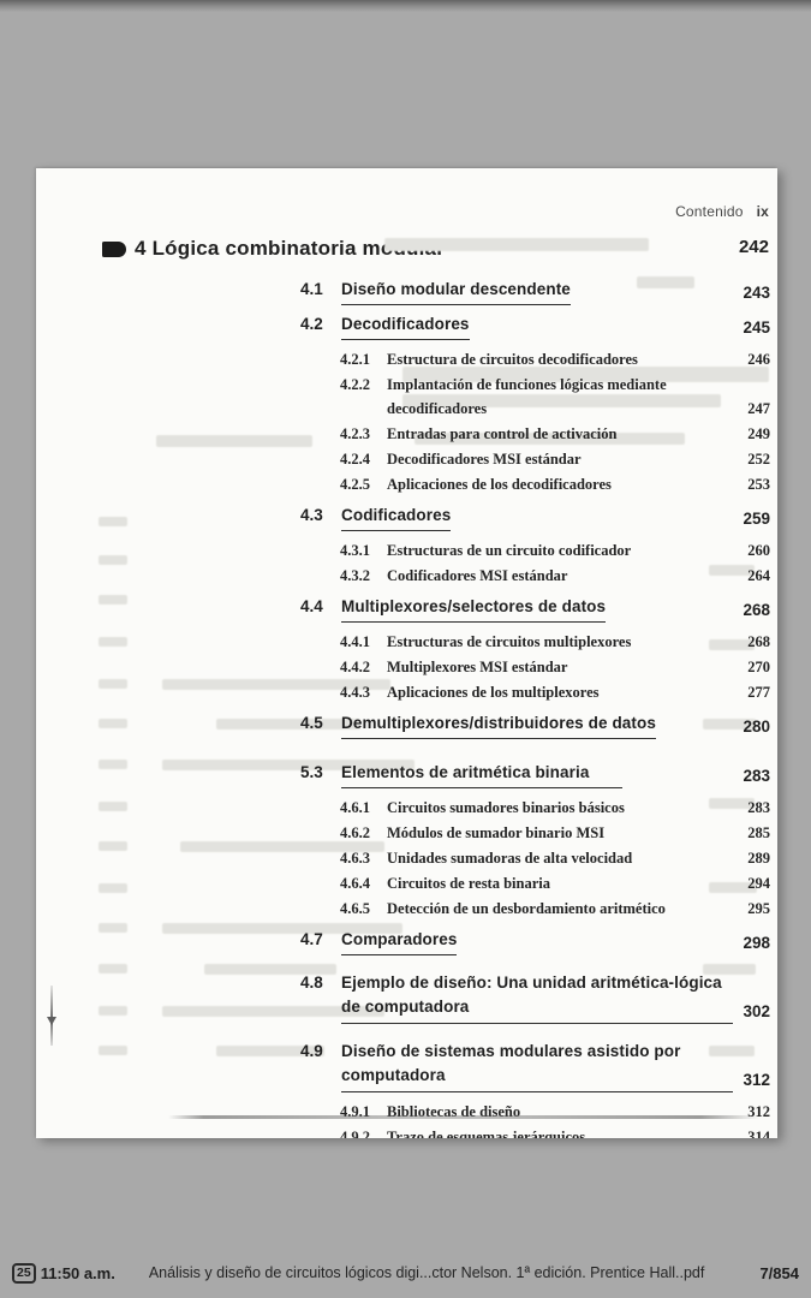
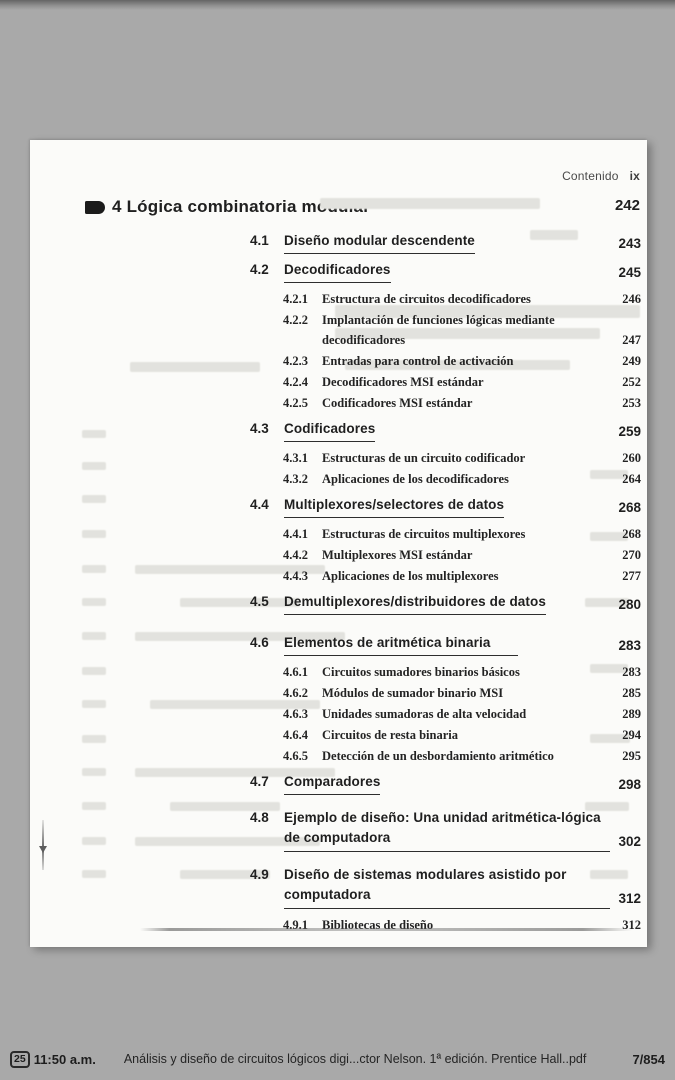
  Contenido ix
  4 Lógica combinatoria m
  242
  4.1
  Diseño modular descendente
  243
  4.2
  Decodificadores
  245
  4.2.1
  Estructura de circuitos decodificadores
  246
  4.2.2
  Implantación de funciones lógicas mediante
  decodificadores
  247
  4.2.3
  Entradas para control de activación
  249
  4.2.4
  Decodificadores MSI estándar
  252
  4.2.5
- Aplicaciones de los decodificadores
+ Codificadores MSI estándar
  253
  4.3
  Codificadores
  259
  4.3.1
  Estructuras de un circuito codificador
  260
  4.3.2
- Codificadores MSI estándar
+ Aplicaciones de los decodificadores
  264
  4.4
  Multiplexores/selectores de datos
  268
  4.4.1
  Estructuras de circuitos multiplexores
  268
  4.4.2
  Multiplexores MSI estándar
  270
  4.4.3
  Aplicaciones de los multiplexores
  277
  4.5
  Demultiplexores/distribuidores de datos
  280
- 5.3
+ 4.6
  Elementos de aritmética binaria
  283
  4.6.1
  Circuitos sumadores binarios básicos
  283
  4.6.2
  Módulos de sumador binario MSI
  285
  4.6.3
  Unidades sumadoras de alta velocidad
  289
  4.6.4
  Circuitos de resta binaria
  294
  4.6.5
  Detección de un desbordamiento aritmético
  295
  4.7
  Comparadores
  298
  4.8
  Ejemplo de diseño: Una unidad aritmética-lógica
  de computadora
  302
  4.9
  Diseño de sistemas modulares asistido por
  computadora
  312
  4.9.1
  Bibliotecas de diseño
  312
- 4.9.2
- Trazo de esquemas jerárquicos
- 314
  25
  11:50 a.m.
  Análisis y diseño de circuitos lógicos digi...ctor Nelson. 1ª edición. Prentice Hall..pdf
  7/854
